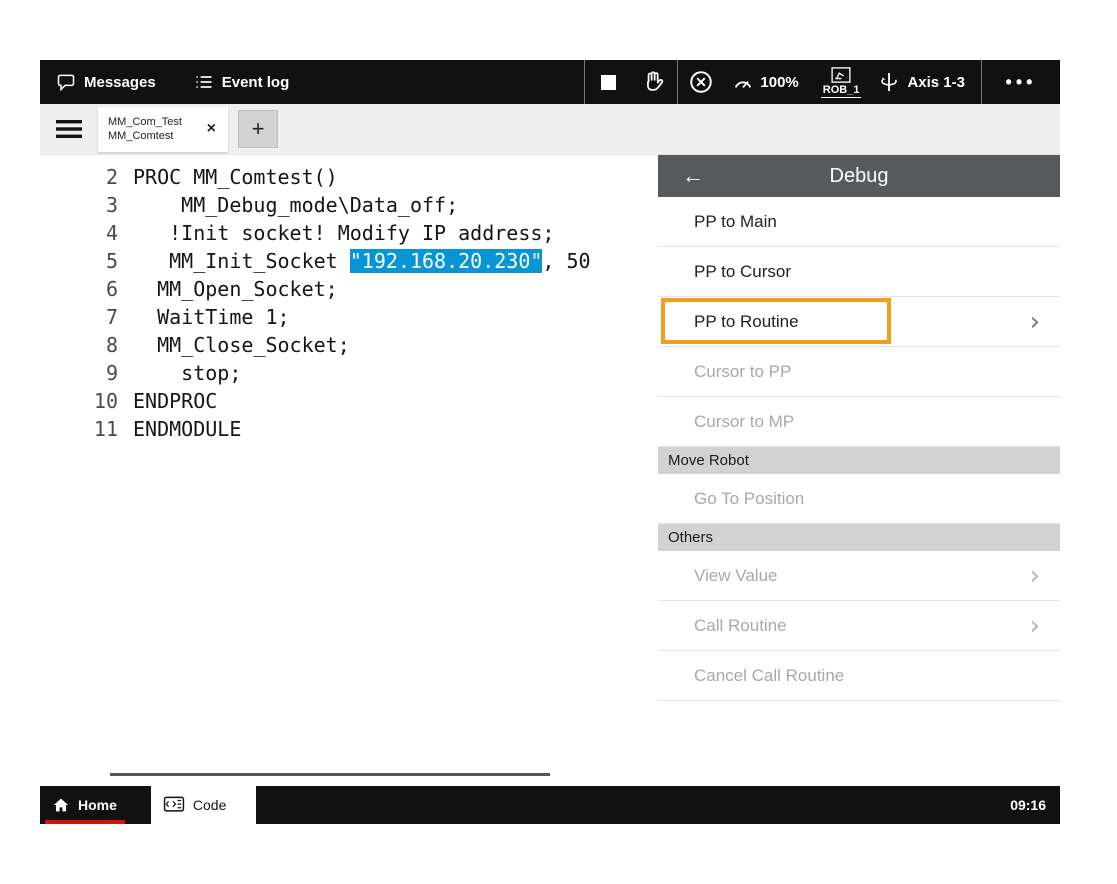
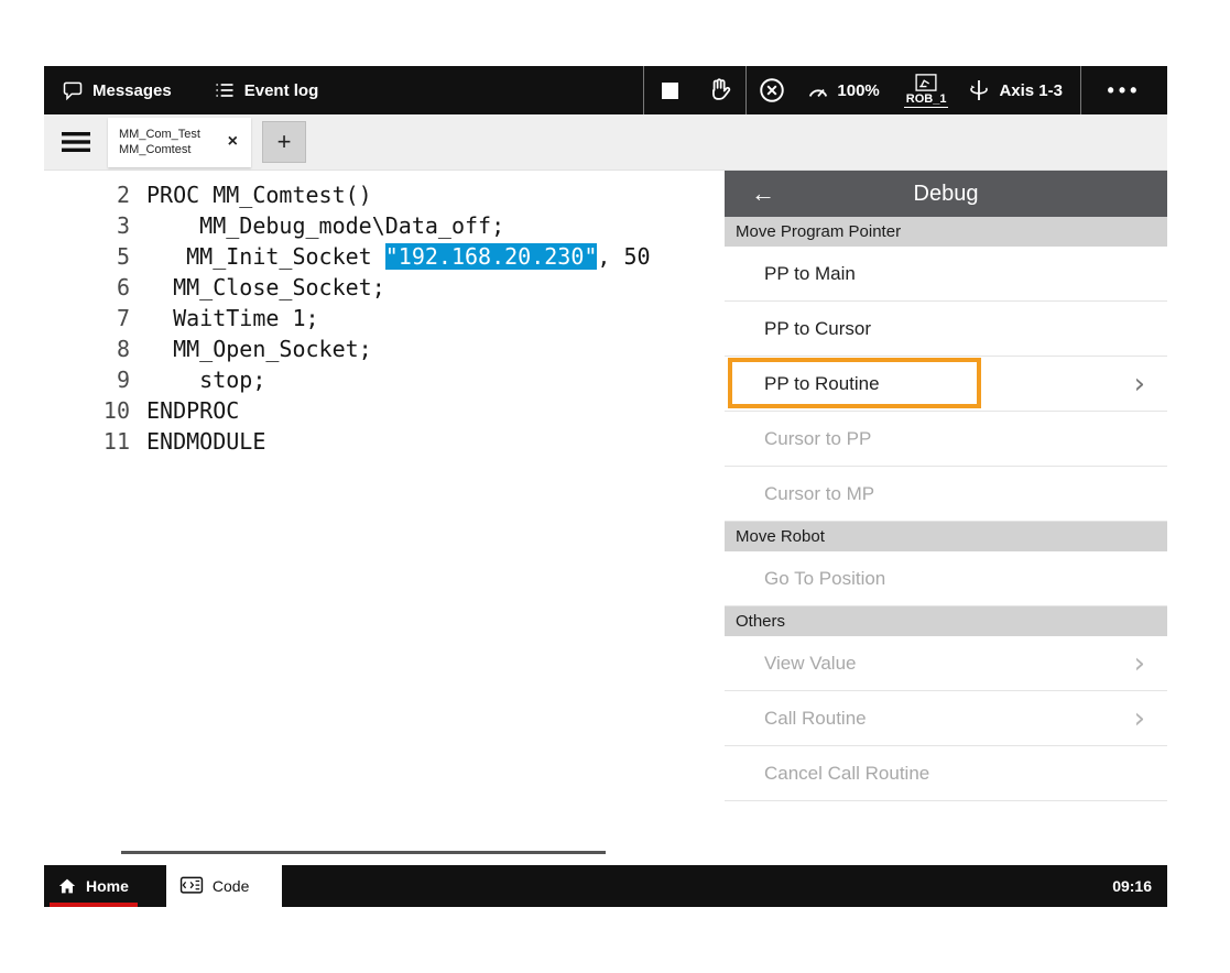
  Messages
  Event log
  100%
  ROB_1
  Axis 1-3
  •••
  MM_Com_Test
  MM_Comtest
  ×
  +
  2
  PROC MM_Comtest()
  3
  MM_Debug_mode\Data_off;
- 4
- !Init socket! Modify IP address;
  5
  MM_Init_Socket "192.168.20.230", 50
  6
- MM_Open_Socket;
+ MM_Close_Socket;
  7
  WaitTime 1;
  8
- MM_Close_Socket;
+ MM_Open_Socket;
  9
  stop;
  10
  ENDPROC
  11
  ENDMODULE
  Debug
  ←
+ Move Program Pointer
  PP to Main
  PP to Cursor
  PP to Routine
  ›
  Cursor to PP
  Cursor to MP
  Move Robot
  Go To Position
  Others
  View Value
  ›
  Call Routine
  ›
  Cancel Call Routine
  Home
  Code
  09:16
